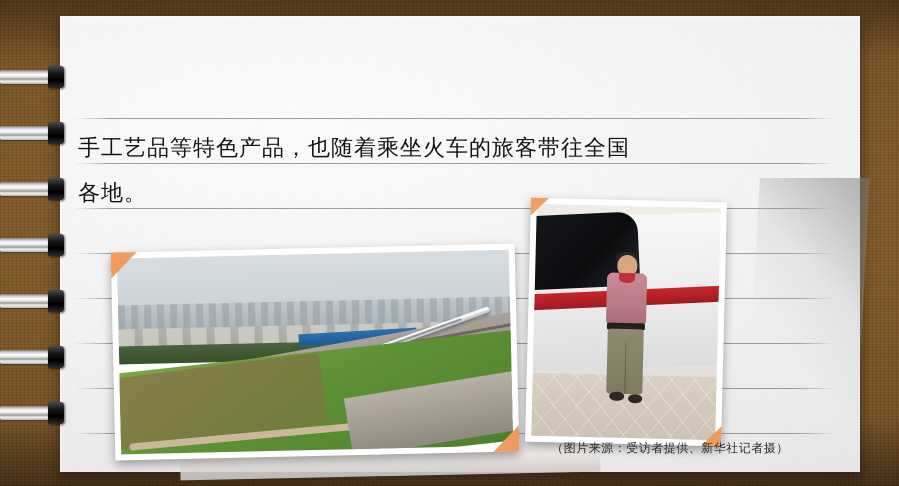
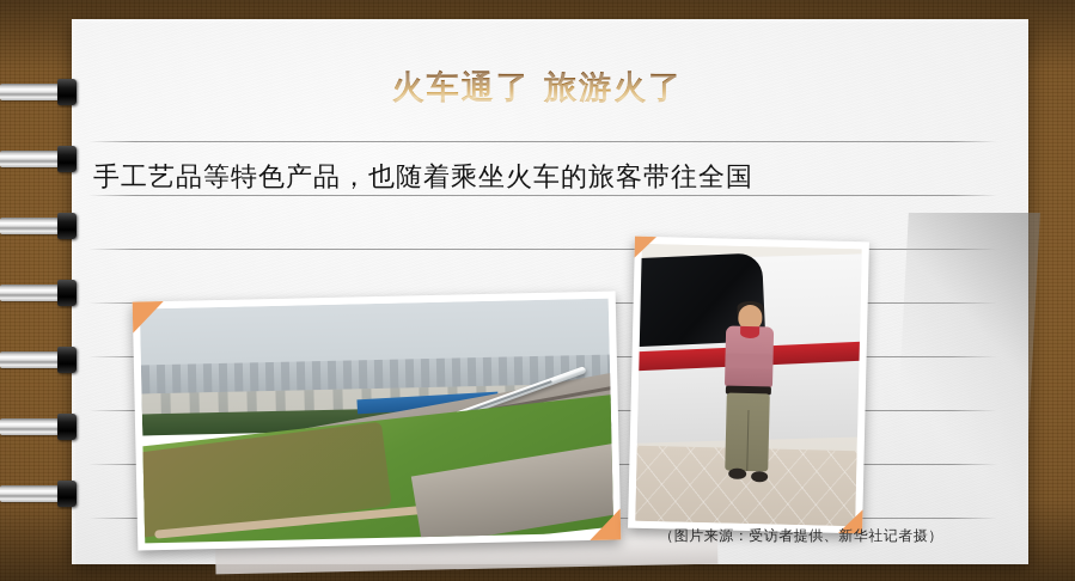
+ 火车通了 旅游火了
  手工艺品等特色产品，也随着乘坐火车的旅客带往全国
- 各地。
  （图片来源：受访者提供、新华社记者摄）
